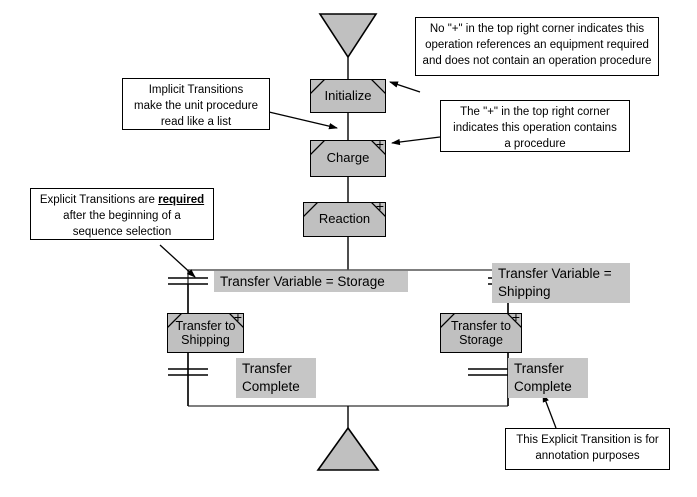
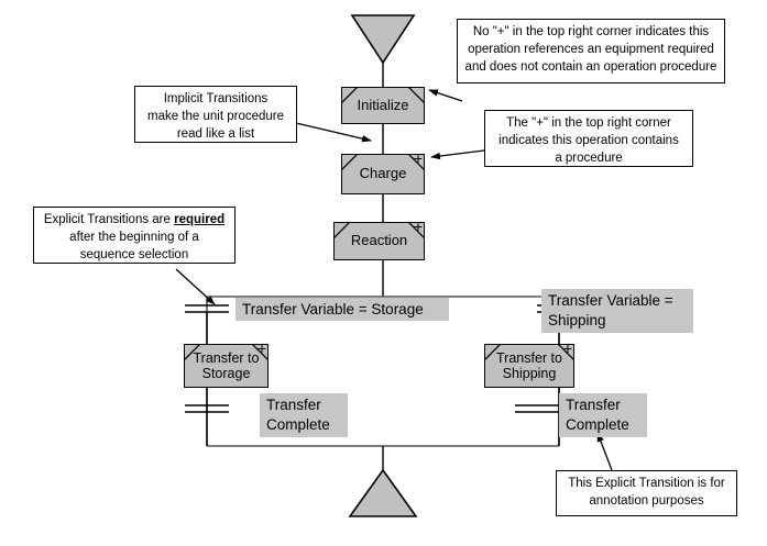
  Initialize
  +
  Charge
  +
  Reaction
  +
- Transfer to Shipping
+ Transfer to Storage
  +
- Transfer to Storage
+ Transfer to Shipping
  Transfer Variable = Storage
  Transfer Variable =
  Shipping
  Transfer
  Complete
  Transfer
  Complete
  No "+" in the top right corner indicates this
  operation references an equipment required
  and does not contain an operation procedure
  Implicit Transitions
  make the unit procedure
  read like a list
  The "+" in the top right corner
  indicates this operation contains
  a procedure
  Explicit Transitions are required
  after the beginning of a
  sequence selection
  This Explicit Transition is for
  annotation purposes
